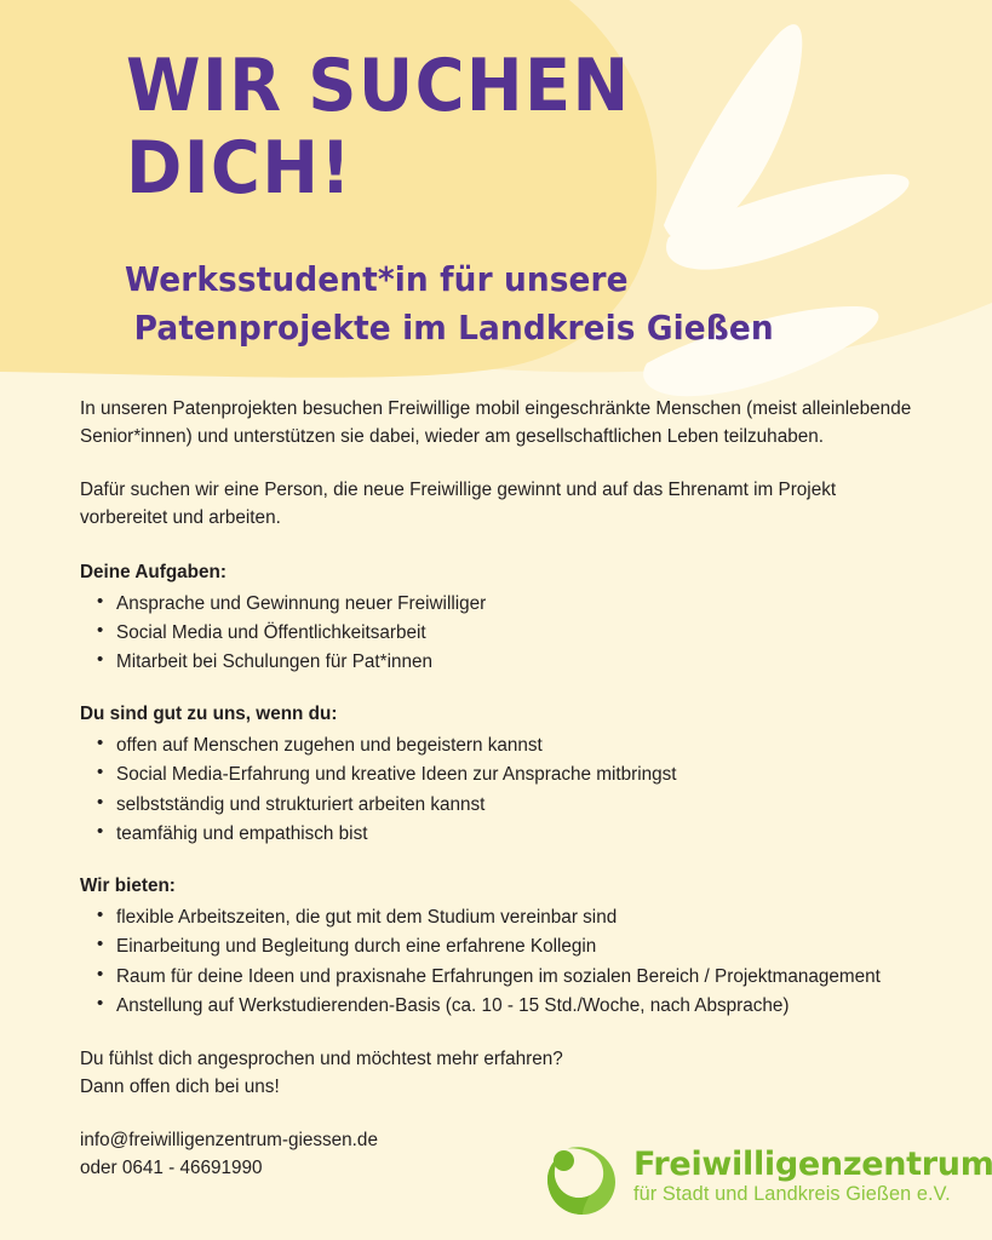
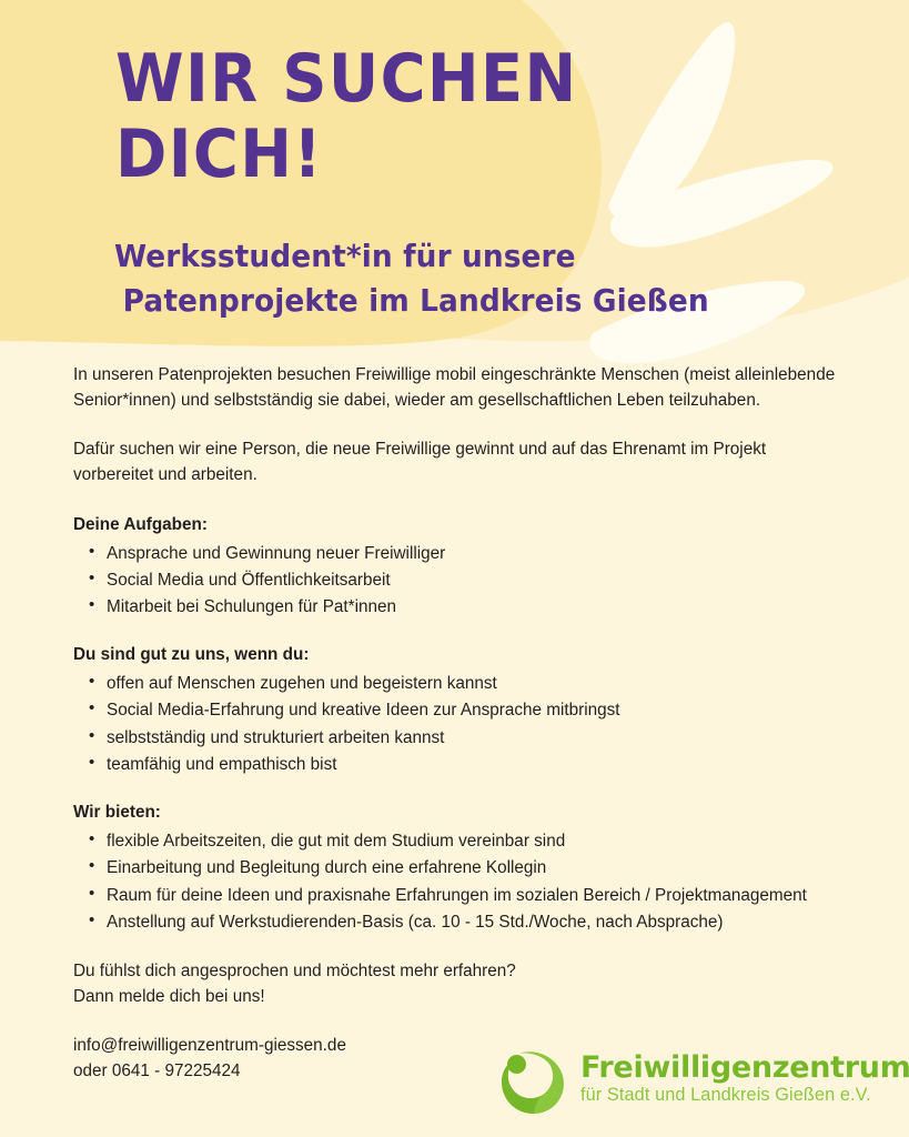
  WIR SUCHEN
  DICH!
  Werksstudent*in für unsere
  Patenprojekte im Landkreis Gießen
- In unseren Patenprojekten besuchen Freiwillige mobil eingeschränkte Menschen (meist alleinlebende Senior*innen) und unterstützen sie dabei, wieder am gesellschaftlichen Leben teilzuhaben.
+ In unseren Patenprojekten besuchen Freiwillige mobil eingeschränkte Menschen (meist alleinlebende Senior*innen) und selbstständig sie dabei, wieder am gesellschaftlichen Leben teilzuhaben.
  Dafür suchen wir eine Person, die neue Freiwillige gewinnt und auf das Ehrenamt im Projekt vorbereitet und arbeiten.
  Deine Aufgaben:
  Ansprache und Gewinnung neuer Freiwilliger
  Social Media und Öffentlichkeitsarbeit
  Mitarbeit bei Schulungen für Pat*innen
  Du sind gut zu uns, wenn du:
  offen auf Menschen zugehen und begeistern kannst
  Social Media-Erfahrung und kreative Ideen zur Ansprache mitbringst
  selbstständig und strukturiert arbeiten kannst
  teamfähig und empathisch bist
  Wir bieten:
  flexible Arbeitszeiten, die gut mit dem Studium vereinbar sind
  Einarbeitung und Begleitung durch eine erfahrene Kollegin
  Raum für deine Ideen und praxisnahe Erfahrungen im sozialen Bereich / Projektmanagement
  Anstellung auf Werkstudierenden-Basis (ca. 10 - 15 Std./Woche, nach Absprache)
  Du fühlst dich angesprochen und möchtest mehr erfahren?
- Dann offen dich bei uns!
+ Dann melde dich bei uns!
  info@freiwilligenzentrum-giessen.de
- oder 0641 - 46691990
+ oder 0641 - 97225424
  Freiwilligenzentrum
  für Stadt und Landkreis Gießen e.V.
